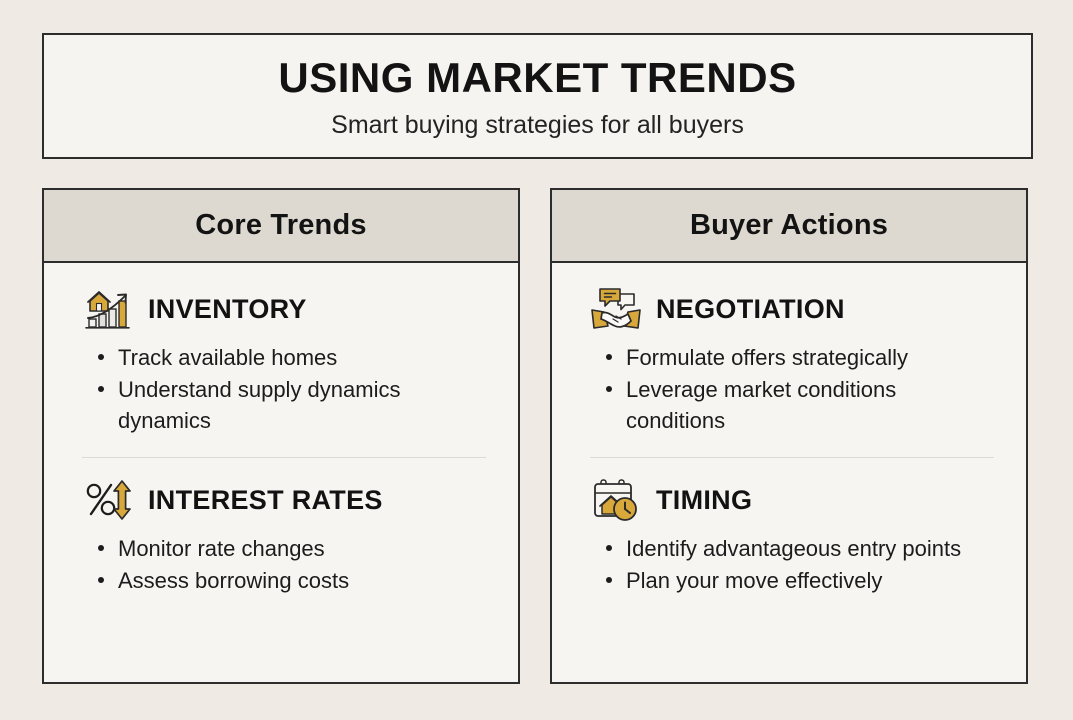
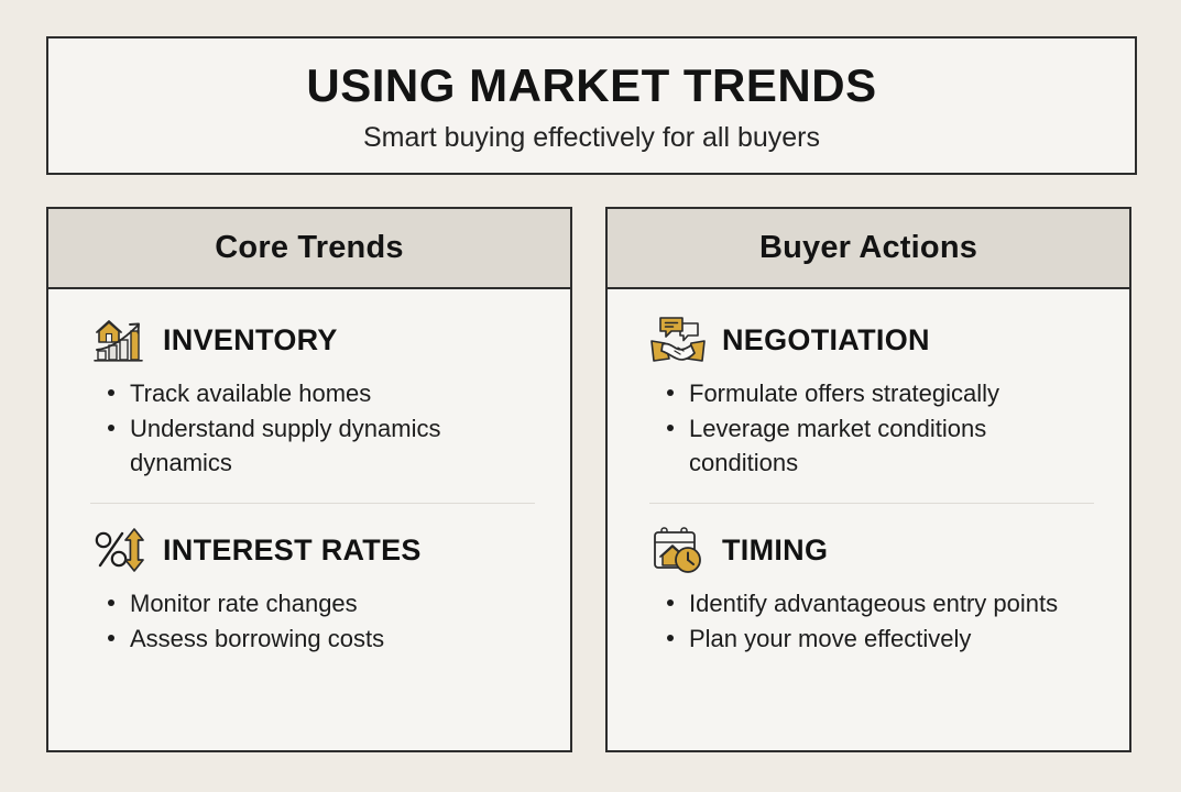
  USING MARKET TRENDS
- Smart buying strategies for all buyers
+ Smart buying effectively for all buyers
  Core Trends
  INVENTORY
  Track available homes
  Understand supply dynamics dynamics
  INTEREST RATES
  Monitor rate changes
  Assess borrowing costs
  Buyer Actions
  NEGOTIATION
  Formulate offers strategically
  Leverage market conditions conditions
  TIMING
  Identify advantageous entry points
  Plan your move effectively
